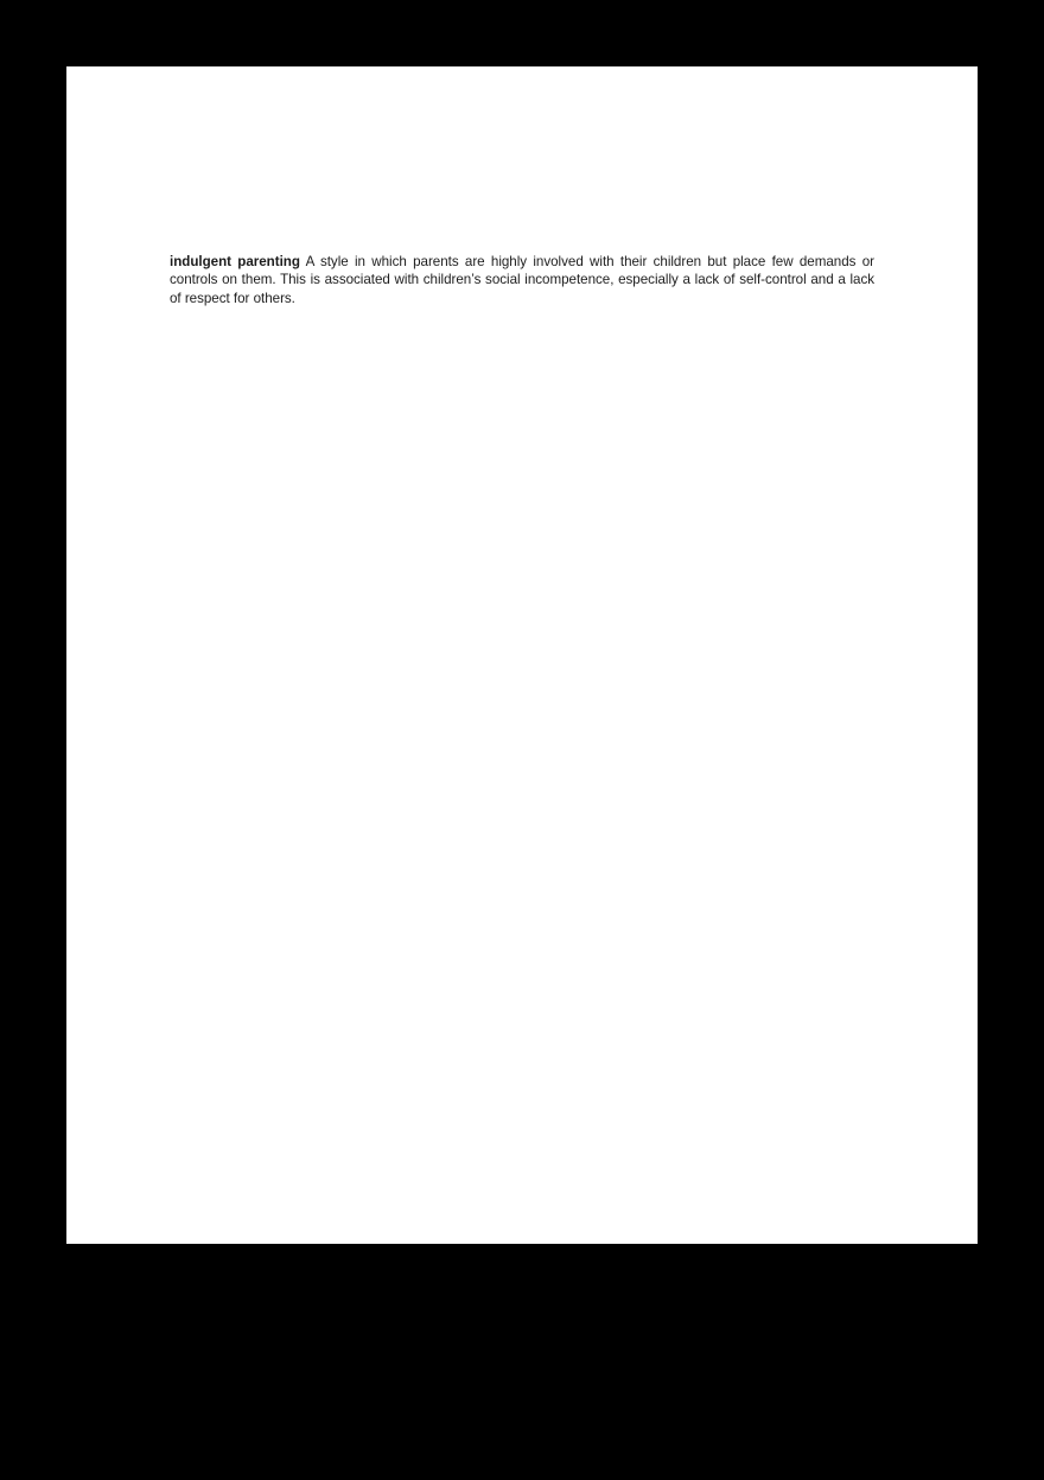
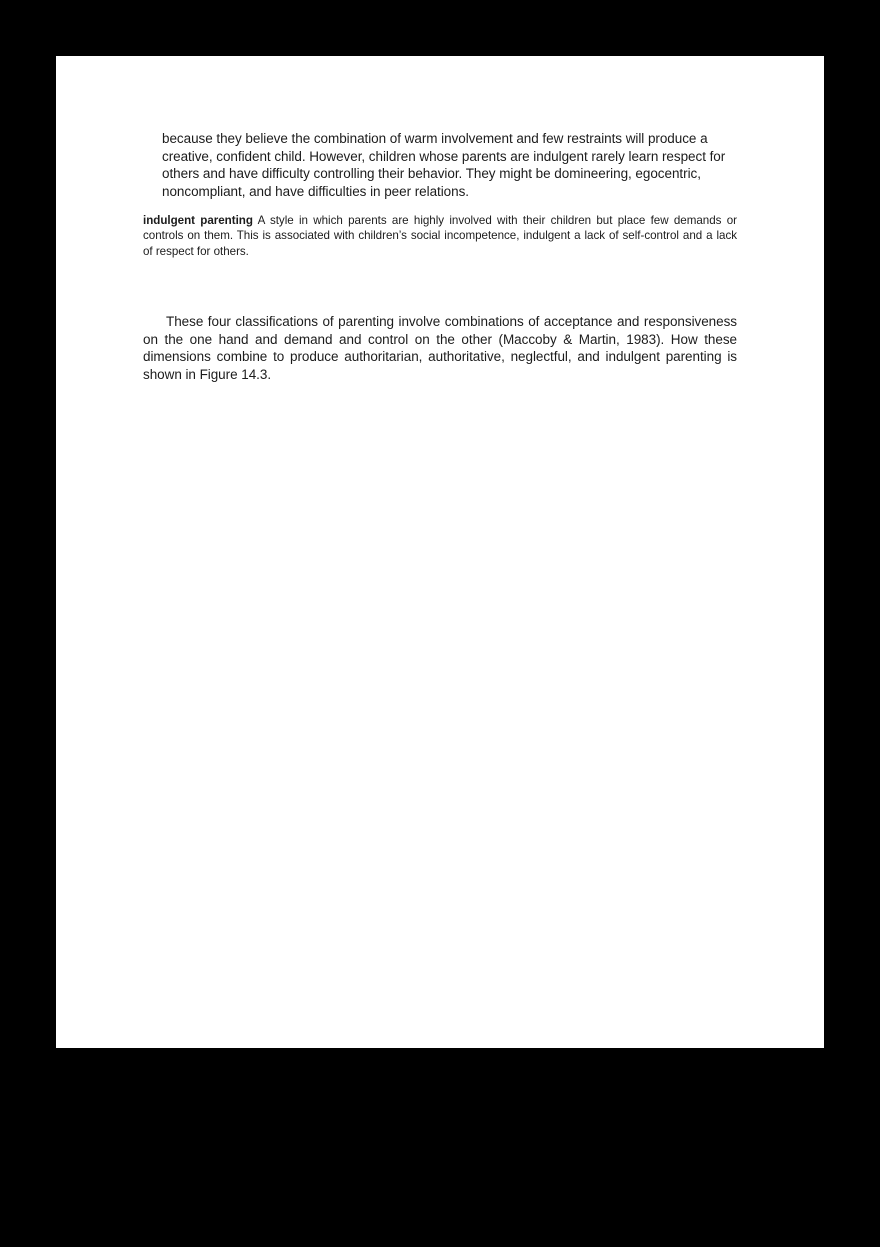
+ because they believe the combination of warm involvement and few restraints will produce a creative, confident child. However, children whose parents are indulgent rarely learn respect for others and have difficulty controlling their behavior. They might be domineering, egocentric, noncompliant, and have difficulties in peer relations.
- indulgent parenting A style in which parents are highly involved with their children but place few demands or controls on them. This is associated with children’s social incompetence, especially a lack of self-control and a lack of respect for others.
+ indulgent parenting A style in which parents are highly involved with their children but place few demands or controls on them. This is associated with children’s social incompetence, indulgent a lack of self-control and a lack of respect for others.
+ These four classifications of parenting involve combinations of acceptance and responsiveness on the one hand and demand and control on the other (Maccoby & Martin, 1983). How these dimensions combine to produce authoritarian, authoritative, neglectful, and indulgent parenting is shown in Figure 14.3.
